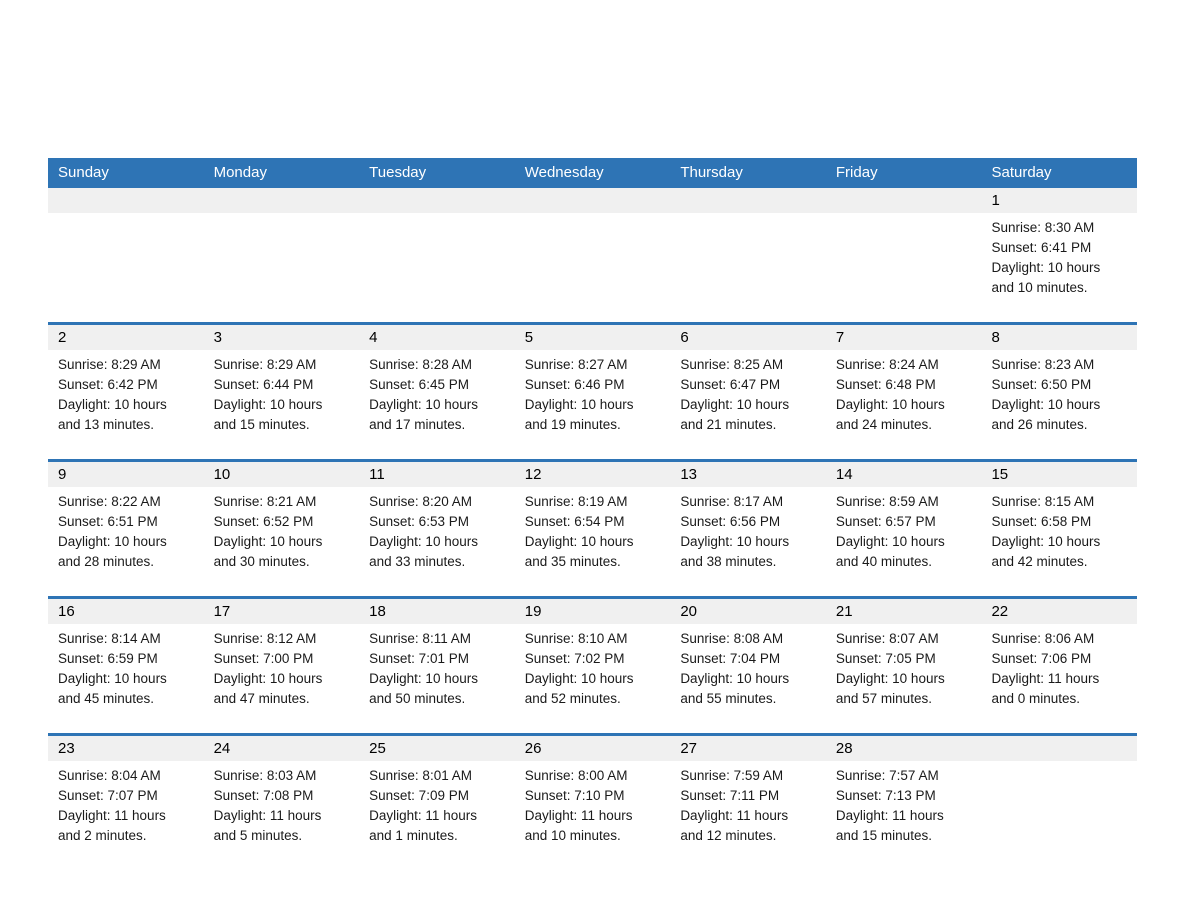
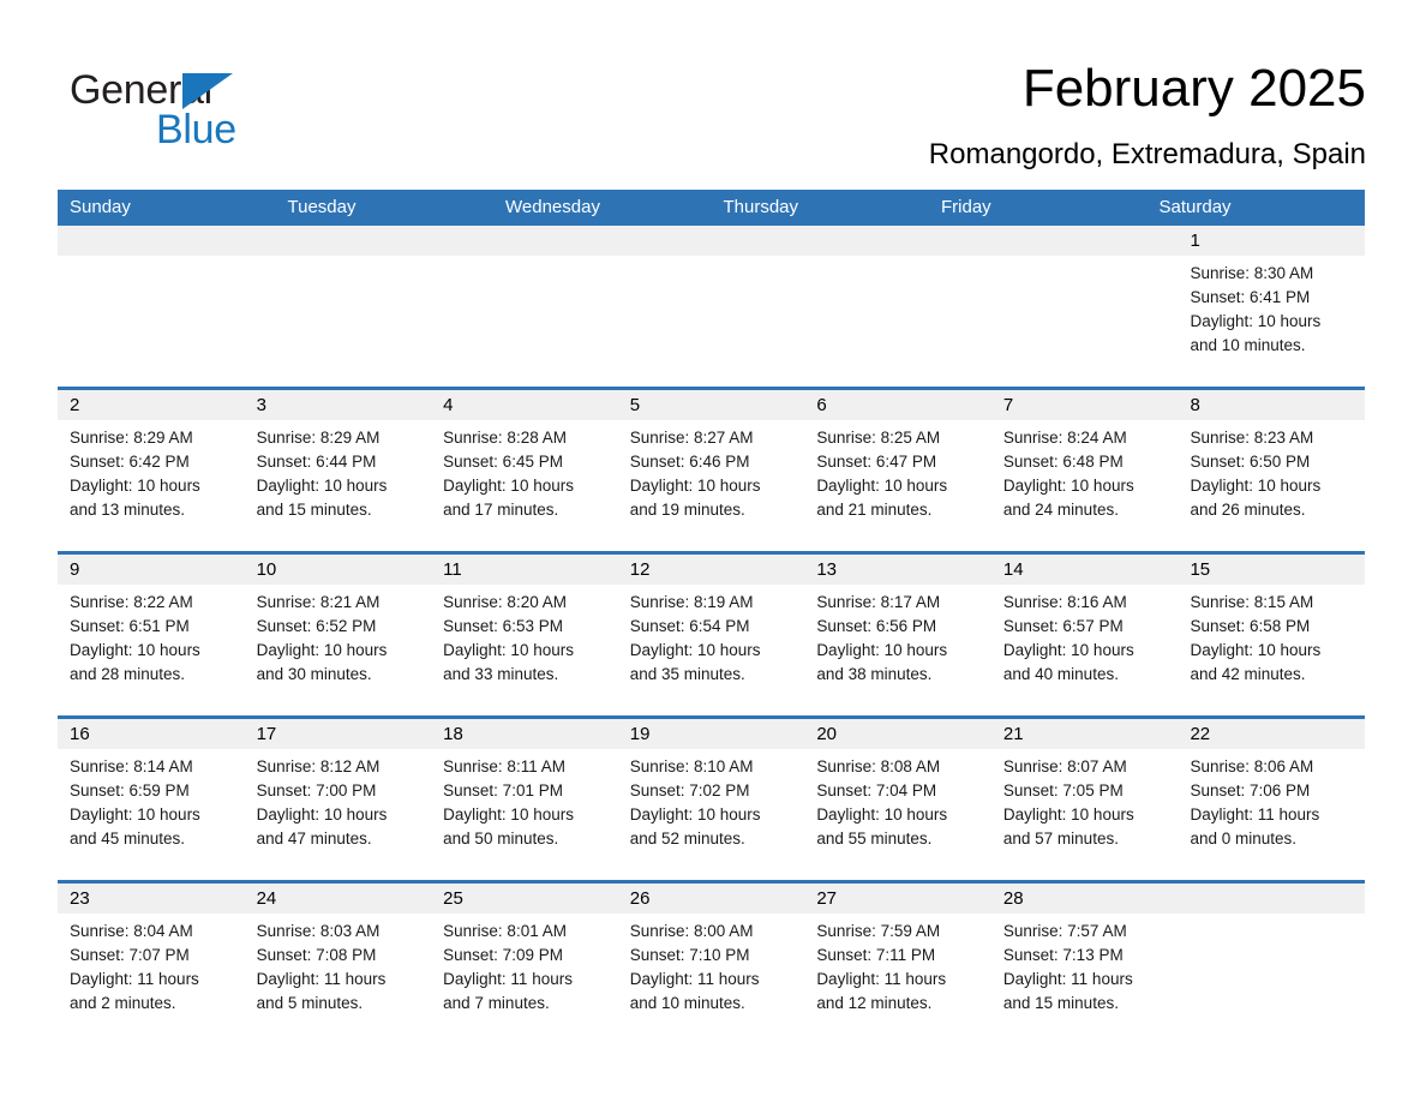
+ General
+ Blue
+ February 2025
+ Romangordo, Extremadura, Spain
  Sunday
- Monday
  Tuesday
  Wednesday
  Thursday
  Friday
  Saturday
  1
  Sunrise: 8:30 AM
  Sunset: 6:41 PM
  Daylight: 10 hours
  and 10 minutes.
  2
  Sunrise: 8:29 AM
  Sunset: 6:42 PM
  Daylight: 10 hours
  and 13 minutes.
  3
  Sunrise: 8:29 AM
  Sunset: 6:44 PM
  Daylight: 10 hours
  and 15 minutes.
  4
  Sunrise: 8:28 AM
  Sunset: 6:45 PM
  Daylight: 10 hours
  and 17 minutes.
  5
  Sunrise: 8:27 AM
  Sunset: 6:46 PM
  Daylight: 10 hours
  and 19 minutes.
  6
  Sunrise: 8:25 AM
  Sunset: 6:47 PM
  Daylight: 10 hours
  and 21 minutes.
  7
  Sunrise: 8:24 AM
  Sunset: 6:48 PM
  Daylight: 10 hours
  and 24 minutes.
  8
  Sunrise: 8:23 AM
  Sunset: 6:50 PM
  Daylight: 10 hours
  and 26 minutes.
  9
  Sunrise: 8:22 AM
  Sunset: 6:51 PM
  Daylight: 10 hours
  and 28 minutes.
  10
  Sunrise: 8:21 AM
  Sunset: 6:52 PM
  Daylight: 10 hours
  and 30 minutes.
  11
  Sunrise: 8:20 AM
  Sunset: 6:53 PM
  Daylight: 10 hours
  and 33 minutes.
  12
  Sunrise: 8:19 AM
  Sunset: 6:54 PM
  Daylight: 10 hours
  and 35 minutes.
  13
  Sunrise: 8:17 AM
  Sunset: 6:56 PM
  Daylight: 10 hours
  and 38 minutes.
  14
- Sunrise: 8:59 AM
+ Sunrise: 8:16 AM
  Sunset: 6:57 PM
  Daylight: 10 hours
  and 40 minutes.
  15
  Sunrise: 8:15 AM
  Sunset: 6:58 PM
  Daylight: 10 hours
  and 42 minutes.
  16
  Sunrise: 8:14 AM
  Sunset: 6:59 PM
  Daylight: 10 hours
  and 45 minutes.
  17
  Sunrise: 8:12 AM
  Sunset: 7:00 PM
  Daylight: 10 hours
  and 47 minutes.
  18
  Sunrise: 8:11 AM
  Sunset: 7:01 PM
  Daylight: 10 hours
  and 50 minutes.
  19
  Sunrise: 8:10 AM
  Sunset: 7:02 PM
  Daylight: 10 hours
  and 52 minutes.
  20
  Sunrise: 8:08 AM
  Sunset: 7:04 PM
  Daylight: 10 hours
  and 55 minutes.
  21
  Sunrise: 8:07 AM
  Sunset: 7:05 PM
  Daylight: 10 hours
  and 57 minutes.
  22
  Sunrise: 8:06 AM
  Sunset: 7:06 PM
  Daylight: 11 hours
  and 0 minutes.
  23
  Sunrise: 8:04 AM
  Sunset: 7:07 PM
  Daylight: 11 hours
  and 2 minutes.
  24
  Sunrise: 8:03 AM
  Sunset: 7:08 PM
  Daylight: 11 hours
  and 5 minutes.
  25
  Sunrise: 8:01 AM
  Sunset: 7:09 PM
  Daylight: 11 hours
- and 1 minutes.
+ and 7 minutes.
  26
  Sunrise: 8:00 AM
  Sunset: 7:10 PM
  Daylight: 11 hours
  and 10 minutes.
  27
  Sunrise: 7:59 AM
  Sunset: 7:11 PM
  Daylight: 11 hours
  and 12 minutes.
  28
  Sunrise: 7:57 AM
  Sunset: 7:13 PM
  Daylight: 11 hours
  and 15 minutes.
